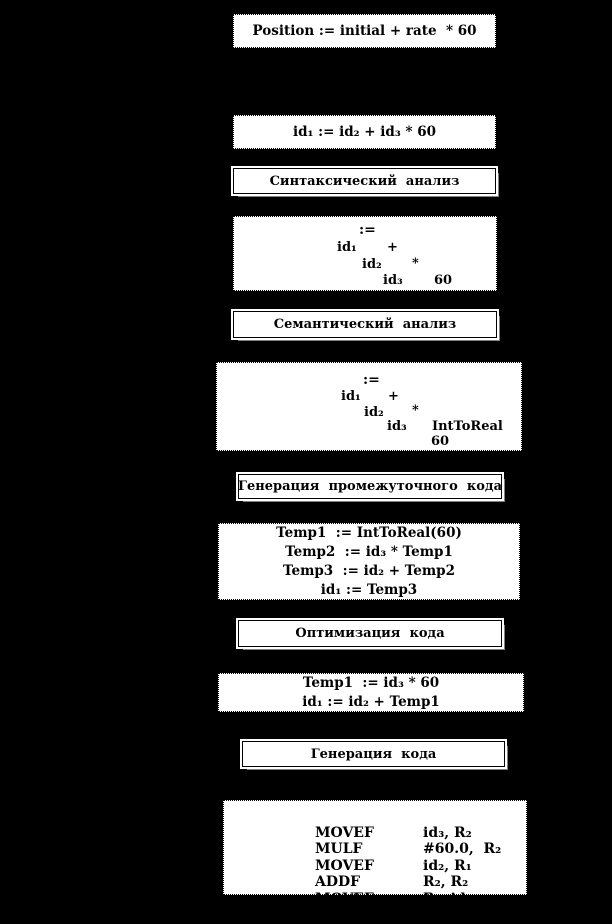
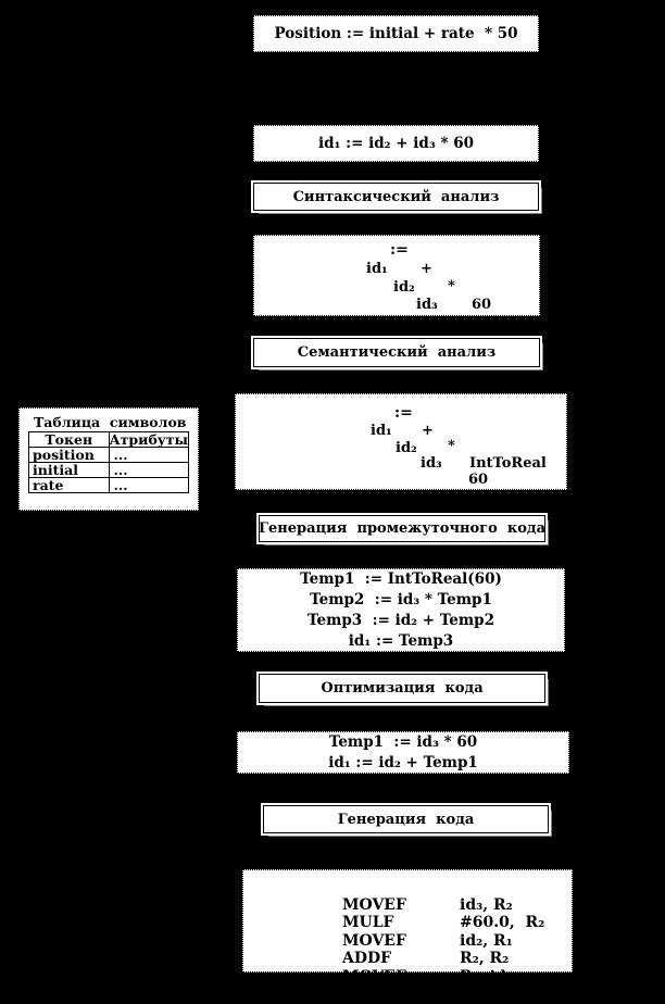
- Position := initial + rate * 60
+ Position := initial + rate * 50
  id₁ := id₂ + id₃ * 60
  Синтаксический анализ
  :=
  id₁
  +
  id₂
  *
  id₃
  60
  Семантический анализ
+ Таблица символов
+ Токен	Атрибуты
+ position	...
+ initial	...
+ rate	...
  :=
  id₁
  +
  id₂
  *
  id₃
  IntToReal
  60
  Генерация промежуточного кода
  Temp1 := IntToReal(60)
  Temp2 := id₃ * Temp1
  Temp3 := id₂ + Temp2
  id₁ := Temp3
  Оптимизация кода
  Temp1 := id₃ * 60
  id₁ := id₂ + Temp1
  Генерация кода
  MOVEF id₃, R₂
  MULF #60.0, R₂
  MOVEF id₂, R₁
  ADDF R₂, R₂
  MOVEF R₁, id₁
